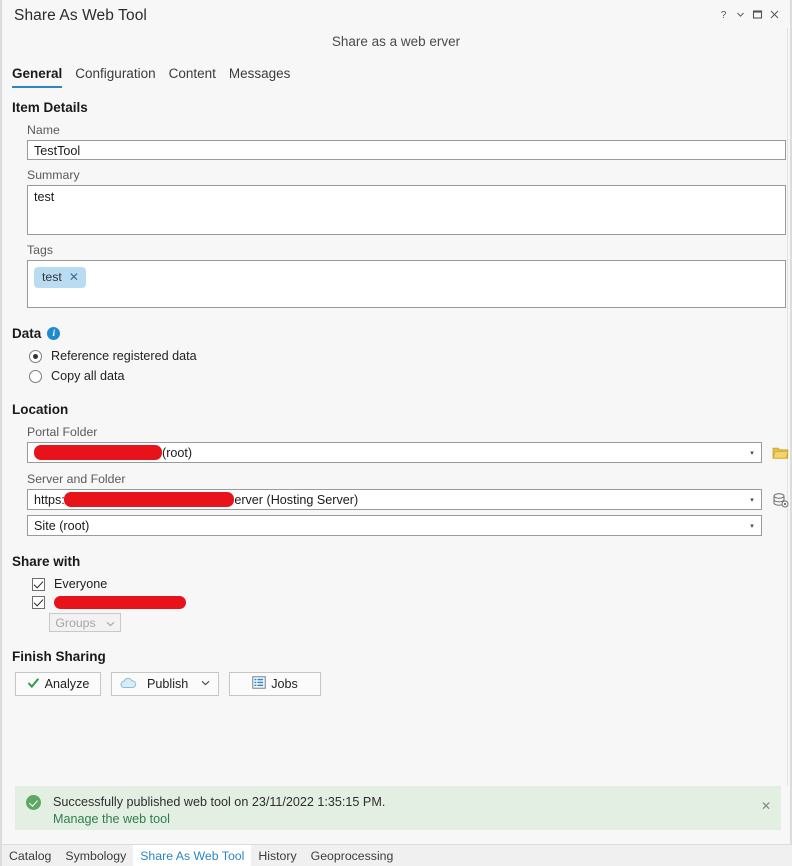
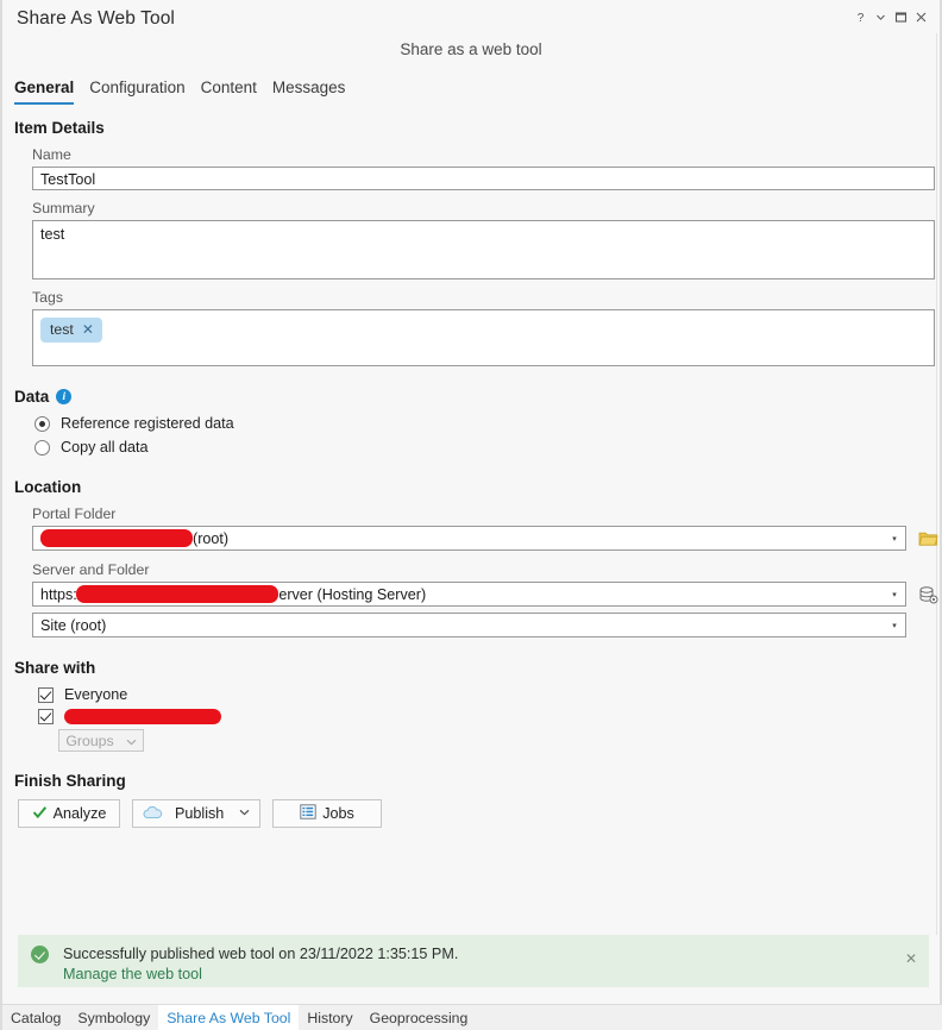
  Share As Web Tool
  ?
- Share as a web erver
+ Share as a web tool
  General
  Configuration
  Content
  Messages
  Item Details
  Name
  TestTool
  Summary
  test
  Tags
  test
  ✕
  Data
  i
  Reference registered data
  Copy all data
  Location
  Portal Folder
  (root)
  Server and Folder
  https:
  erver (Hosting Server)
  Site (root)
  Share with
  Everyone
  Groups
  Finish Sharing
  Analyze
  Publish
  Jobs
  Successfully published web tool on 23/11/2022 1:35:15 PM.
  Manage the web tool
  ✕
  Catalog
  Symbology
  Share As Web Tool
  History
  Geoprocessing
